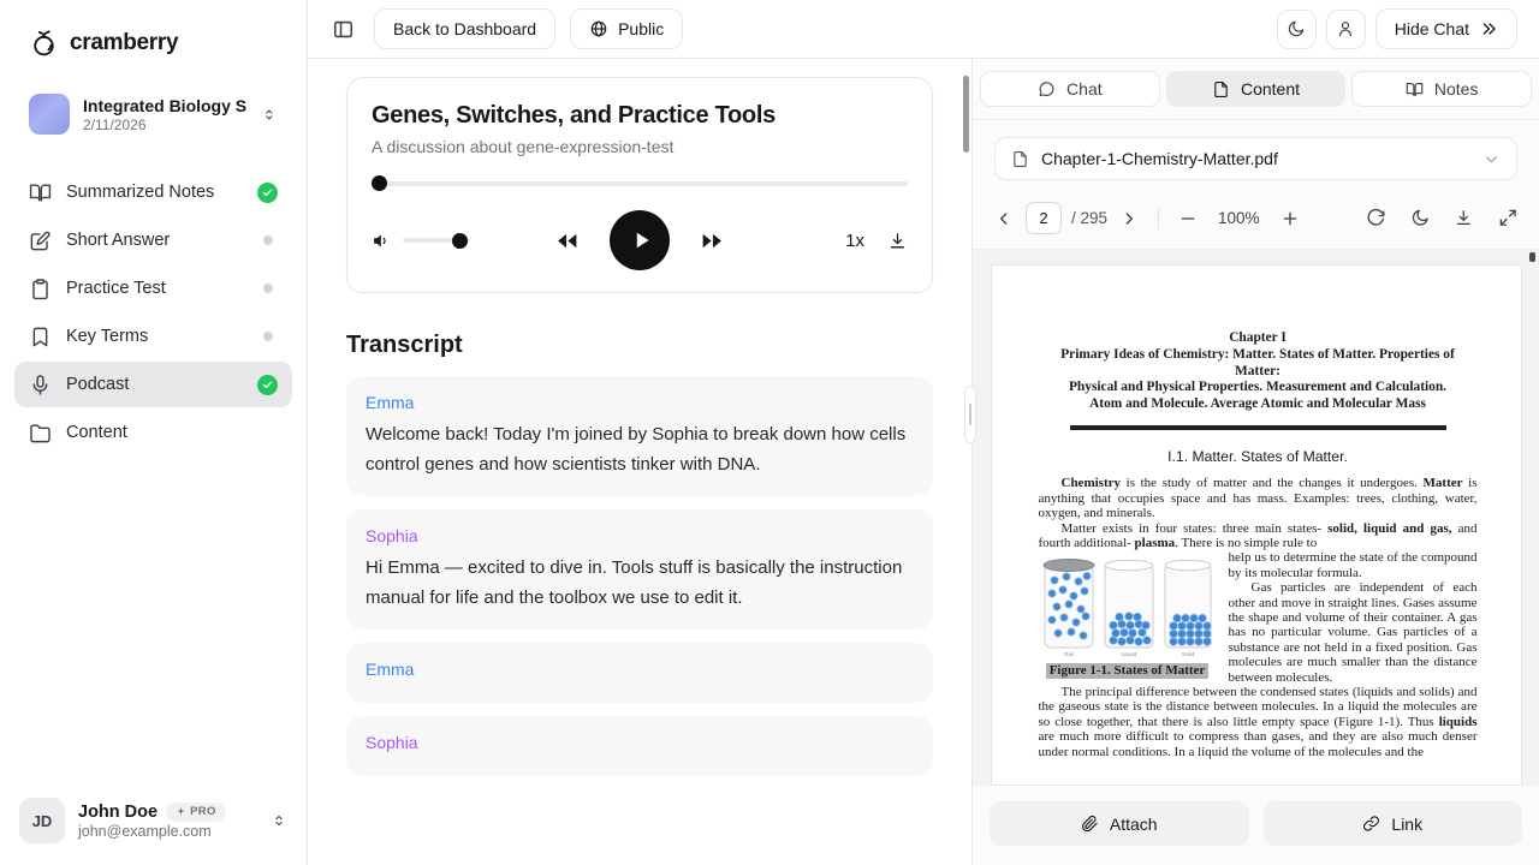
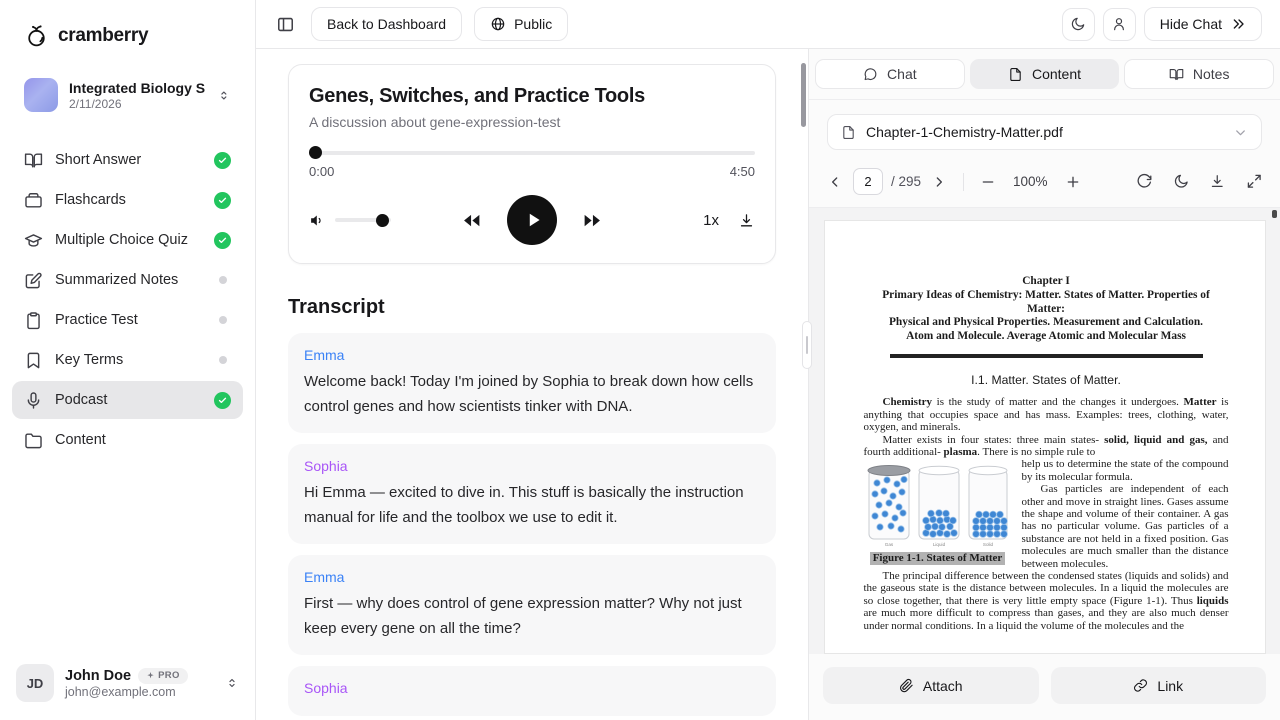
  cramberry
  Integrated Biology S
  2/11/2026
- Summarized Notes
+ Short Answer
+ Flashcards
+ Multiple Choice Quiz
- Short Answer
+ Summarized Notes
  Practice Test
  Key Terms
  Podcast
  Content
  JD
  John Doe
  PRO
  john@example.com
  Back to Dashboard
  Public
  Hide Chat
  Genes, Switches, and Practice Tools
  A discussion about gene-expression-test
+ 0:00
+ 4:50
  1x
  Transcript
  Emma
  Welcome back! Today I'm joined by Sophia to break down how cells control genes and how scientists tinker with DNA.
  Sophia
- Hi Emma — excited to dive in. Tools stuff is basically the instruction manual for life and the toolbox we use to edit it.
+ Hi Emma — excited to dive in. This stuff is basically the instruction manual for life and the toolbox we use to edit it.
  Emma
+ First — why does control of gene expression matter? Why not just keep every gene on all the time?
  Sophia
  Chat
  Content
  Notes
  Chapter-1-Chemistry-Matter.pdf
  2
  / 295
  100%
  Chapter I
  Primary Ideas of Chemistry: Matter. States of Matter. Properties of Matter:
  Physical and Physical Properties. Measurement and Calculation.
  Atom and Molecule. Average Atomic and Molecular Mass
  I.1. Matter. States of Matter.
  Chemistry is the study of matter and the changes it undergoes. Matter is anything that occupies space and has mass. Examples: trees, clothing, water, oxygen, and minerals.
  Matter exists in four states: three main states- solid, liquid and gas, and fourth additional- plasma. There is no simple rule to
  Figure 1-1. States of Matter
  help us to determine the state of the compound by its molecular formula.
  Gas particles are independent of each other and move in straight lines. Gases assume the shape and volume of their container. A gas has no particular volume. Gas particles of a substance are not held in a fixed position. Gas molecules are much smaller than the distance between molecules.
- The principal difference between the condensed states (liquids and solids) and the gaseous state is the distance between molecules. In a liquid the molecules are so close together, that there is also little empty space (Figure 1-1). Thus liquids are much more difficult to compress than gases, and they are also much denser under normal conditions. In a liquid the volume of the molecules and the
+ The principal difference between the condensed states (liquids and solids) and the gaseous state is the distance between molecules. In a liquid the molecules are so close together, that there is very little empty space (Figure 1-1). Thus liquids are much more difficult to compress than gases, and they are also much denser under normal conditions. In a liquid the volume of the molecules and the
  Attach
  Link
